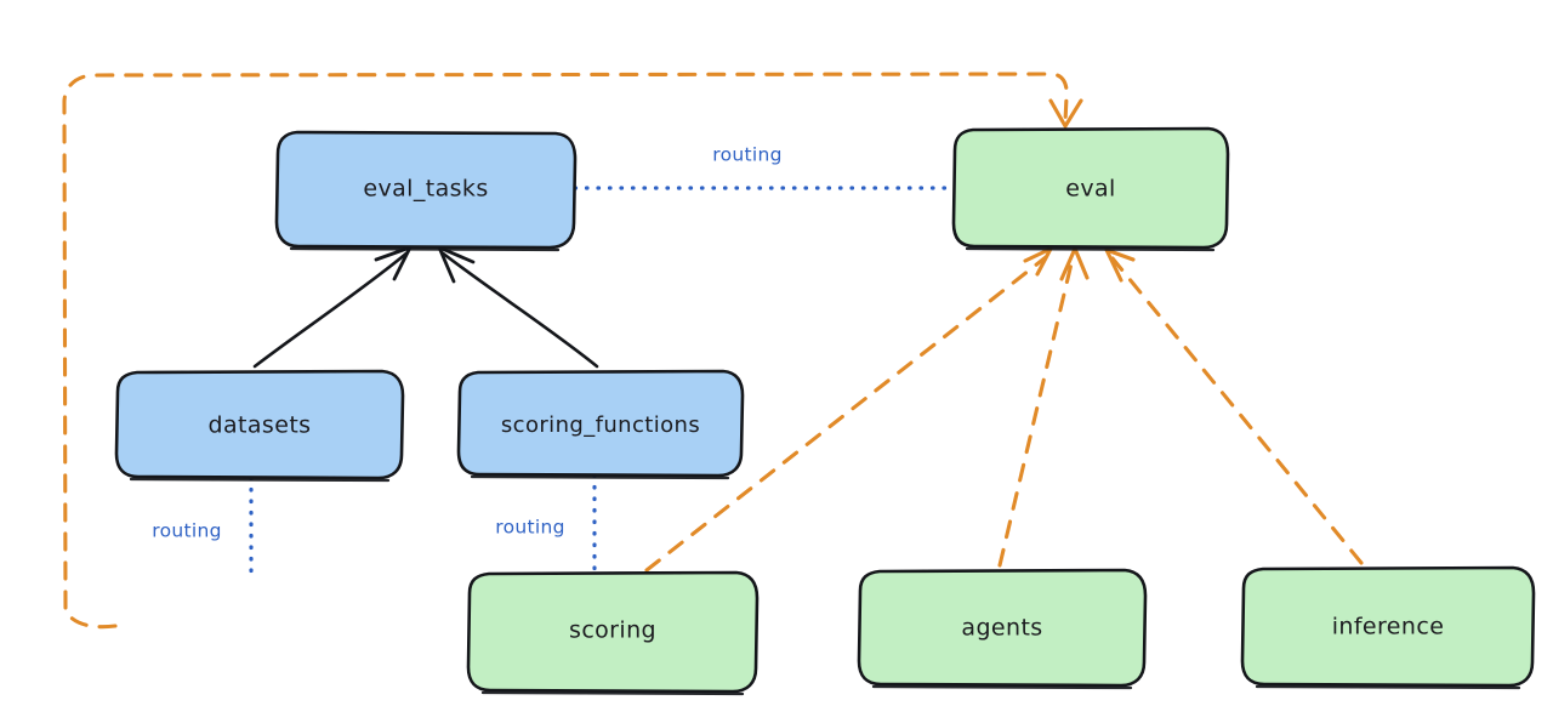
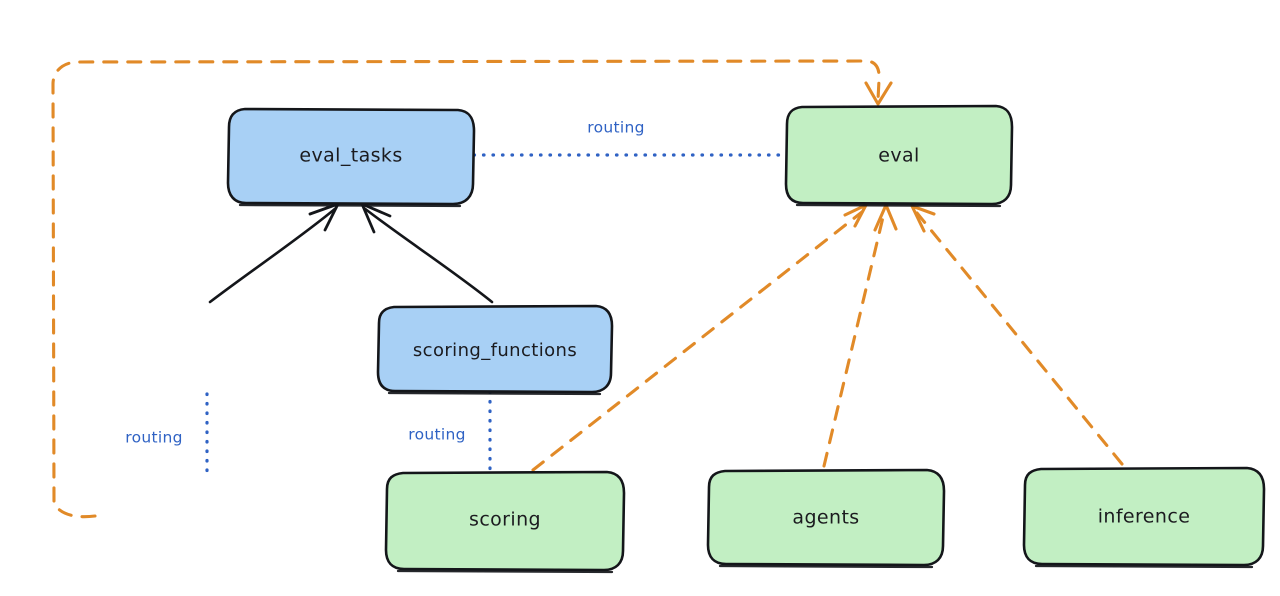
  eval_tasks
  eval
- datasets
  scoring_functions
  scoring
  agents
  inference
  routing
  routing
  routing
